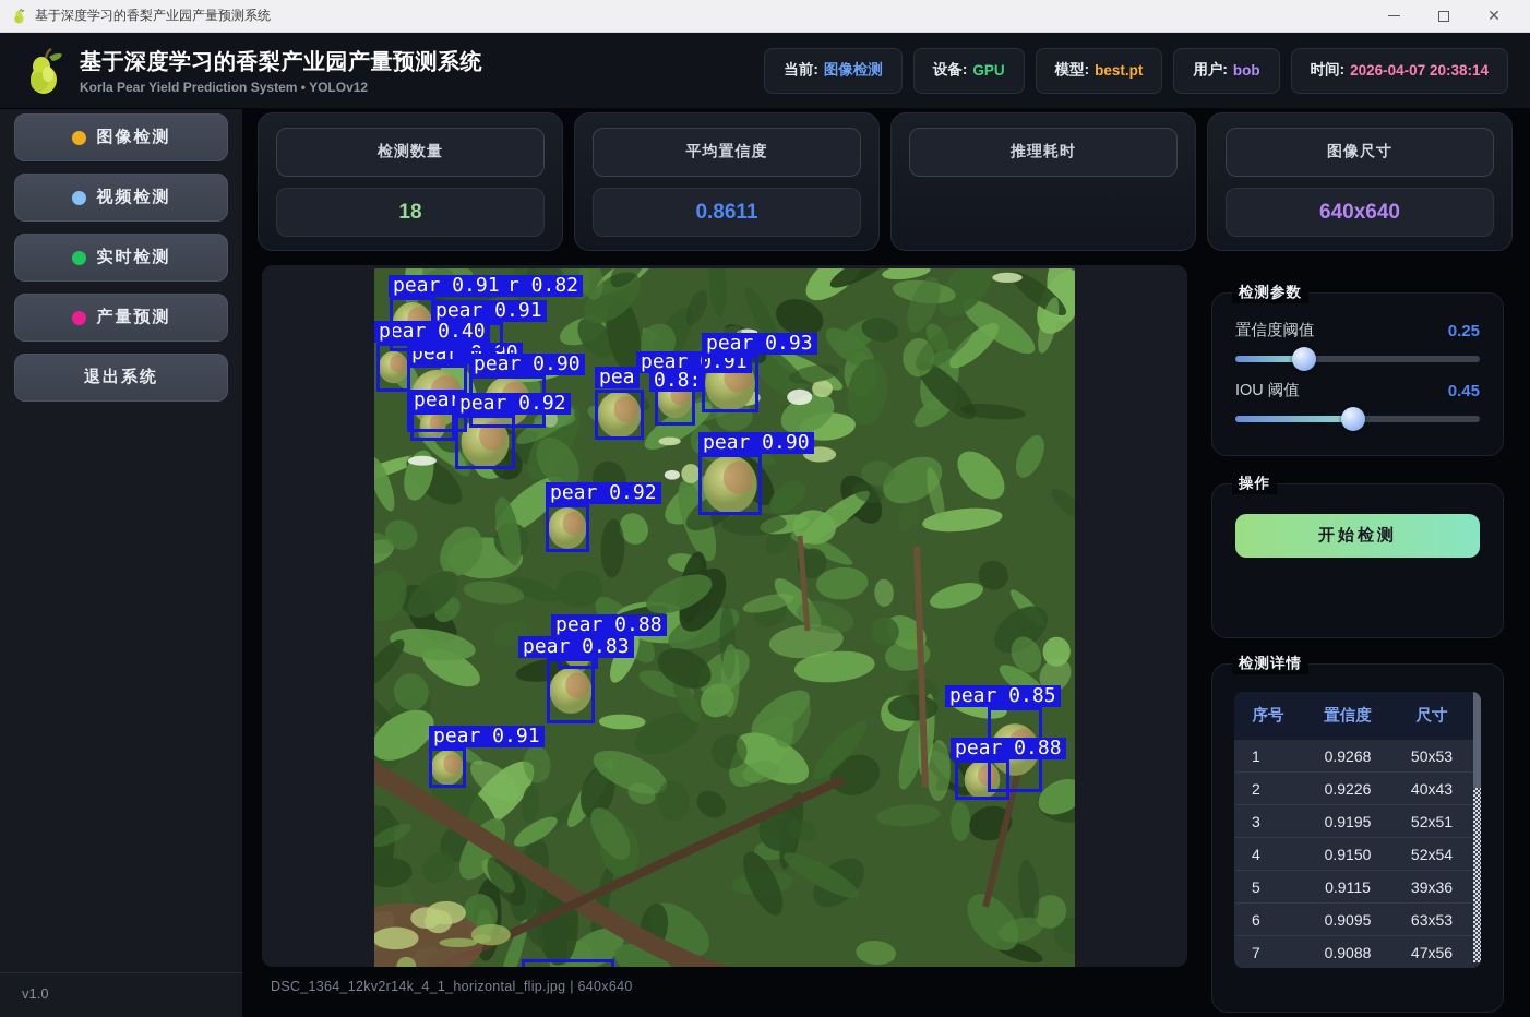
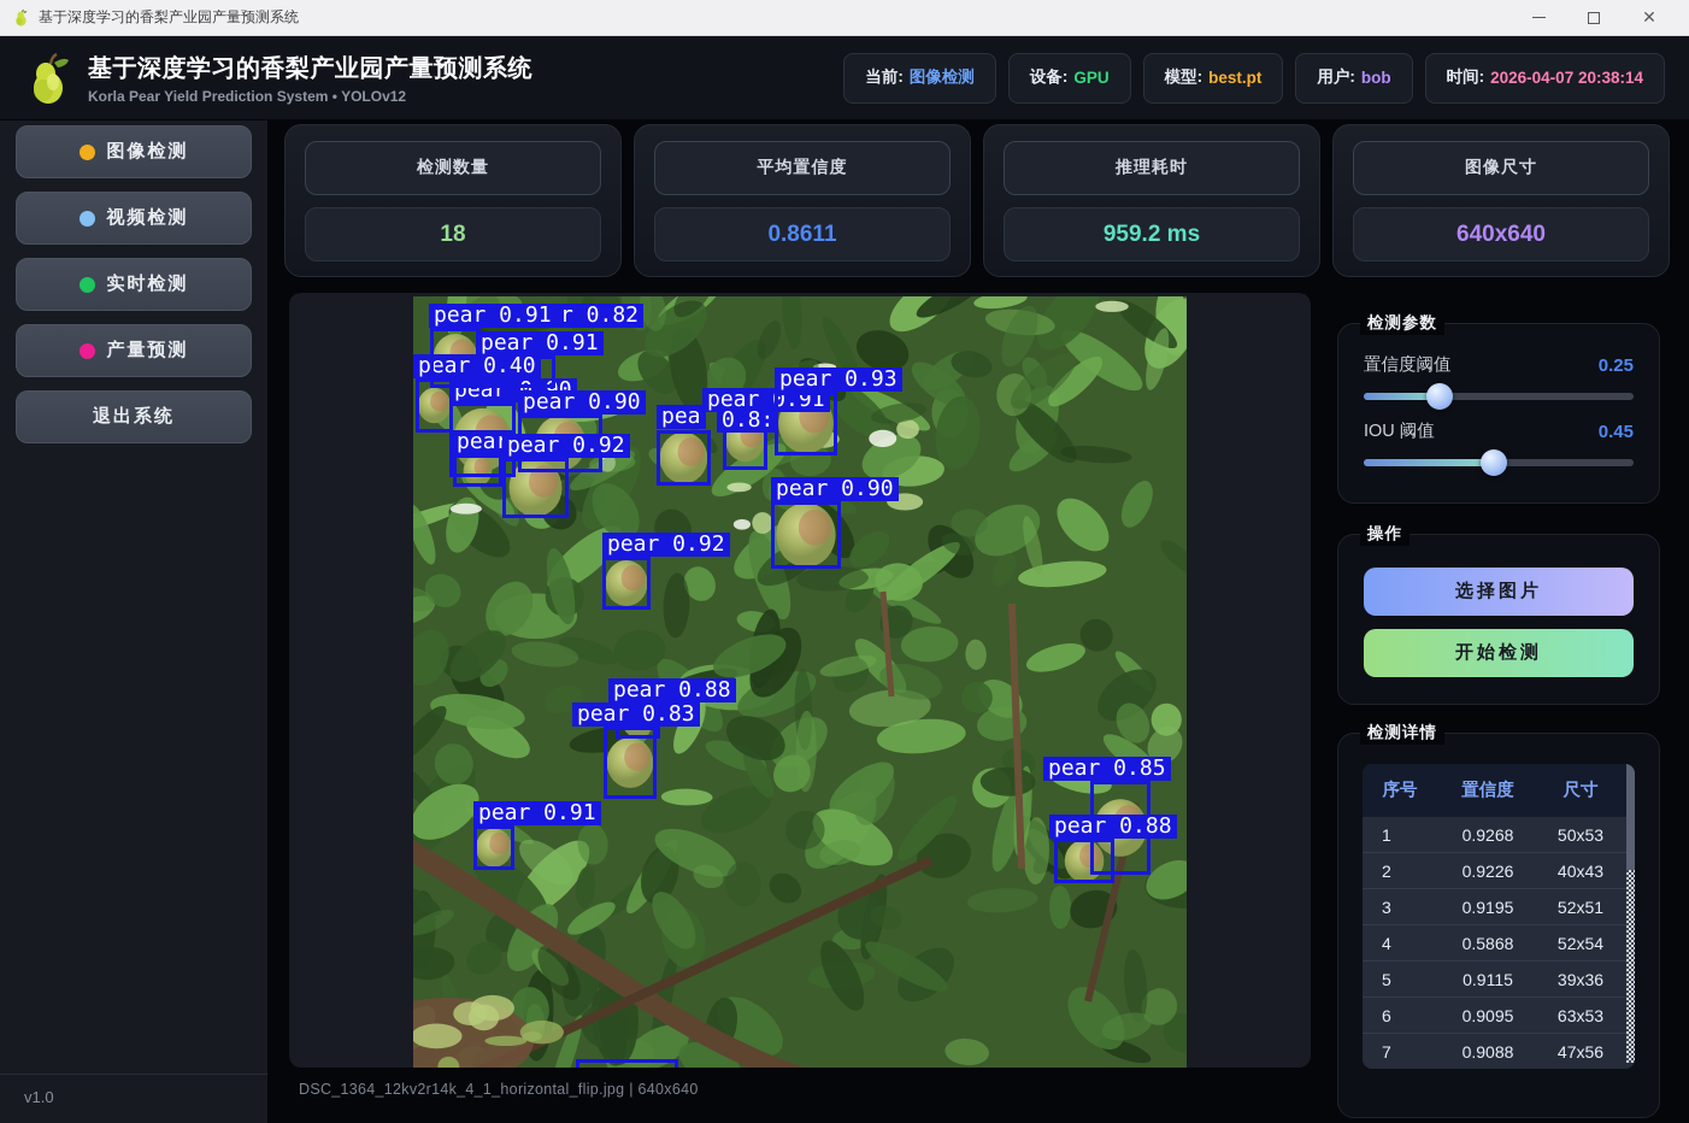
  基于深度学习的香梨产业园产量预测系统
  ✕
  基于深度学习的香梨产业园产量预测系统
  Korla Pear Yield Prediction System • YOLOv12
  当前:
  图像检测
  设备:
  GPU
  模型:
  best.pt
  用户:
  bob
  时间:
  2026-04-07 20:38:14
  图像检测
  视频检测
  实时检测
  产量预测
  退出系统
  v1.0
  检测数量
  18
  平均置信度
  0.8611
  推理耗时
+ 959.2 ms
  图像尺寸
  640x640
  r 0.82
  pear 0.91
  0.8:
  pea
  pear 0.93
  pea
  pear 0.91
  pear 0.40
  pear 0.90
  pear 0.92
  pear 0.91
  pear 0.90
  pear 0.92
  pear 0.88
  pear 0.83
  pear 0.91
  pear 0.85
  pear 0.88
  DSC_1364_12kv2r14k_4_1_horizontal_flip.jpg | 640x640
  检测参数
  置信度阈值
  0.25
  IOU 阈值
  0.45
  操作
+ 选择图片
  开始检测
  检测详情
  序号
  置信度
  尺寸
  1
  0.9268
  50x53
  2
  0.9226
  40x43
  3
  0.9195
  52x51
  4
- 0.9150
+ 0.5868
  52x54
  5
  0.9115
  39x36
  6
  0.9095
  63x53
  7
  0.9088
  47x56
